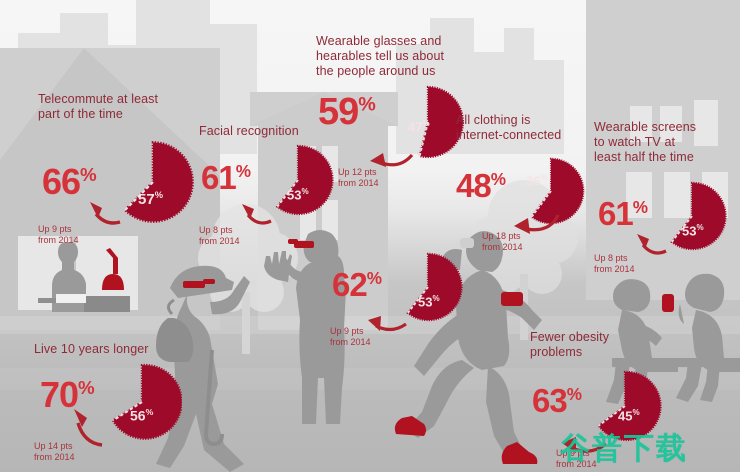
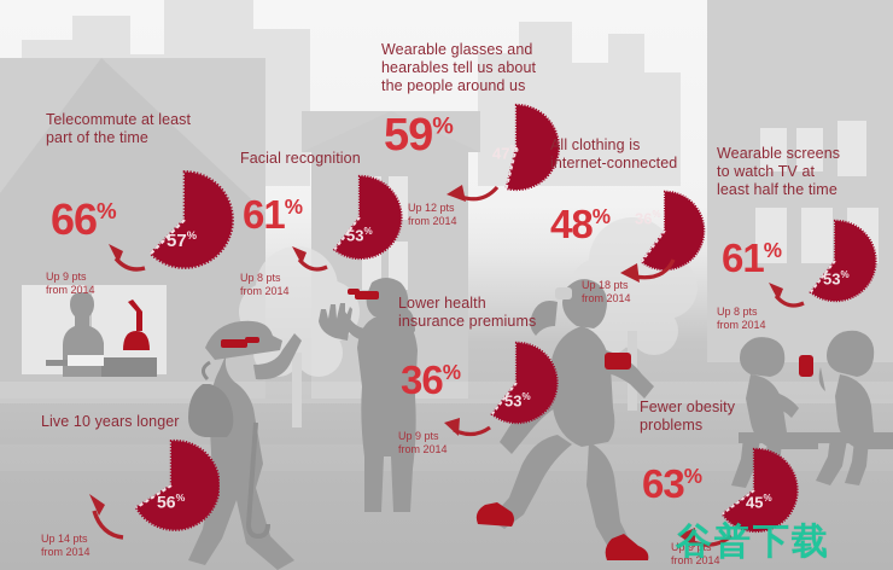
  Telecommute at least
  part of the time
  66%
  57%
  Up 9 pts
  from 2014
  Facial recognition
  61%
  53%
  Up 8 pts
  from 2014
  Wearable glasses and
  hearables tell us about
  the people around us
  59%
  Up 12 pts
  from 2014
  All clothing is
  internet-connected
  48%
  Up 18 pts
  from 2014
  Wearable screens
  to watch TV at
  least half the time
  61%
  53%
  Up 8 pts
  from 2014
+ Lower health
+ insurance premiums
- 62%
+ 36%
  53%
  Up 9 pts
  from 2014
  Fewer obesity
  problems
  63%
  45%
  Up 9 pts
  from 2014
  Live 10 years longer
- 70%
  56%
  Up 14 pts
  from 2014
  谷普下载
